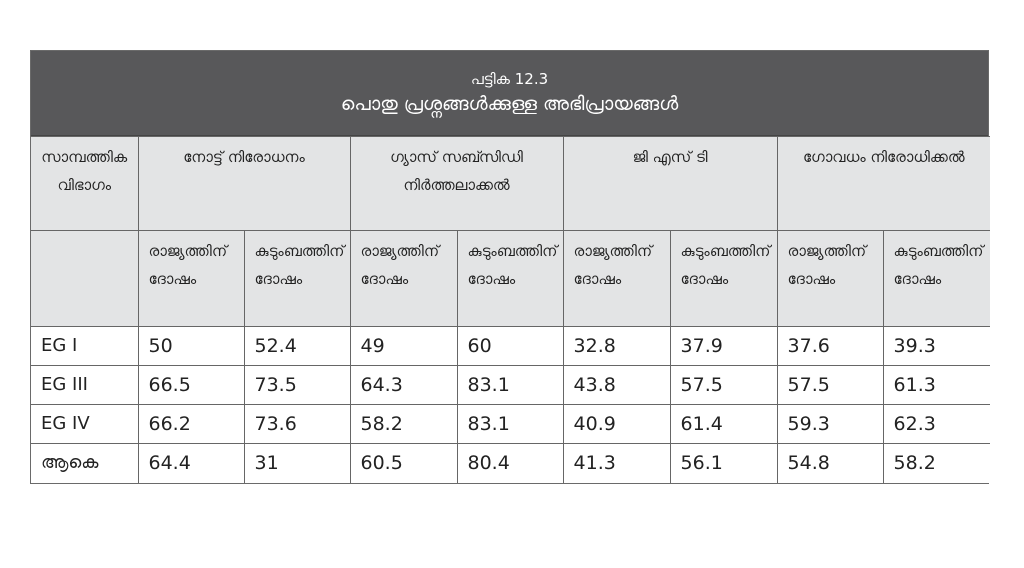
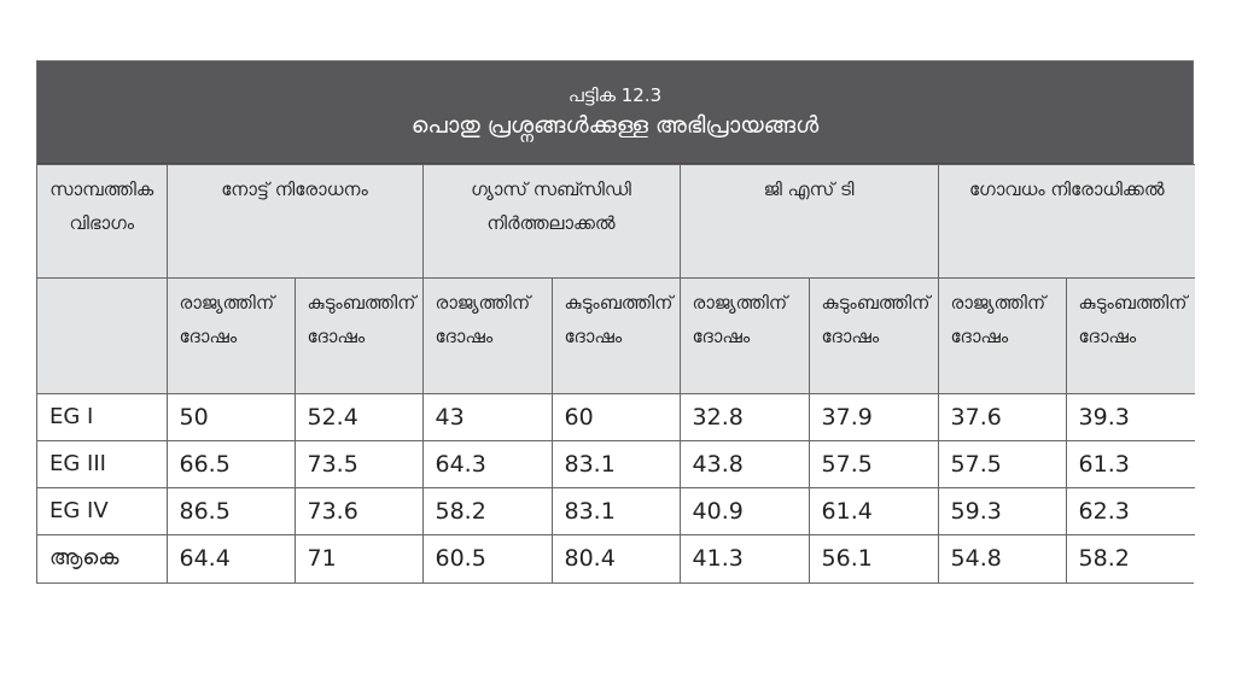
  പട്ടിക 12.3
  പൊതു പ്രശ്നങ്ങൾക്കുള്ള അഭിപ്രായങ്ങൾ
  സാമ്പത്തിക വിഭാഗം	നോട്ട് നിരോധനം	ഗ്യാസ് സബ്സിഡി നിർത്തലാക്കൽ	ജി എസ് ടി	ഗോവധം നിരോധിക്കൽ
  	രാജ്യത്തിന് ദോഷം	കുടുംബത്തിന് ദോഷം	രാജ്യത്തിന് ദോഷം	കുടുംബത്തിന് ദോഷം	രാജ്യത്തിന് ദോഷം	കുടുംബത്തിന് ദോഷം	രാജ്യത്തിന് ദോഷം	കുടുംബത്തിന് ദോഷം
- EG I	50	52.4	49	60	32.8	37.9	37.6	39.3
+ EG I	50	52.4	43	60	32.8	37.9	37.6	39.3
  EG III	66.5	73.5	64.3	83.1	43.8	57.5	57.5	61.3
- EG IV	66.2	73.6	58.2	83.1	40.9	61.4	59.3	62.3
+ EG IV	86.5	73.6	58.2	83.1	40.9	61.4	59.3	62.3
- ആകെ	64.4	31	60.5	80.4	41.3	56.1	54.8	58.2
+ ആകെ	64.4	71	60.5	80.4	41.3	56.1	54.8	58.2
